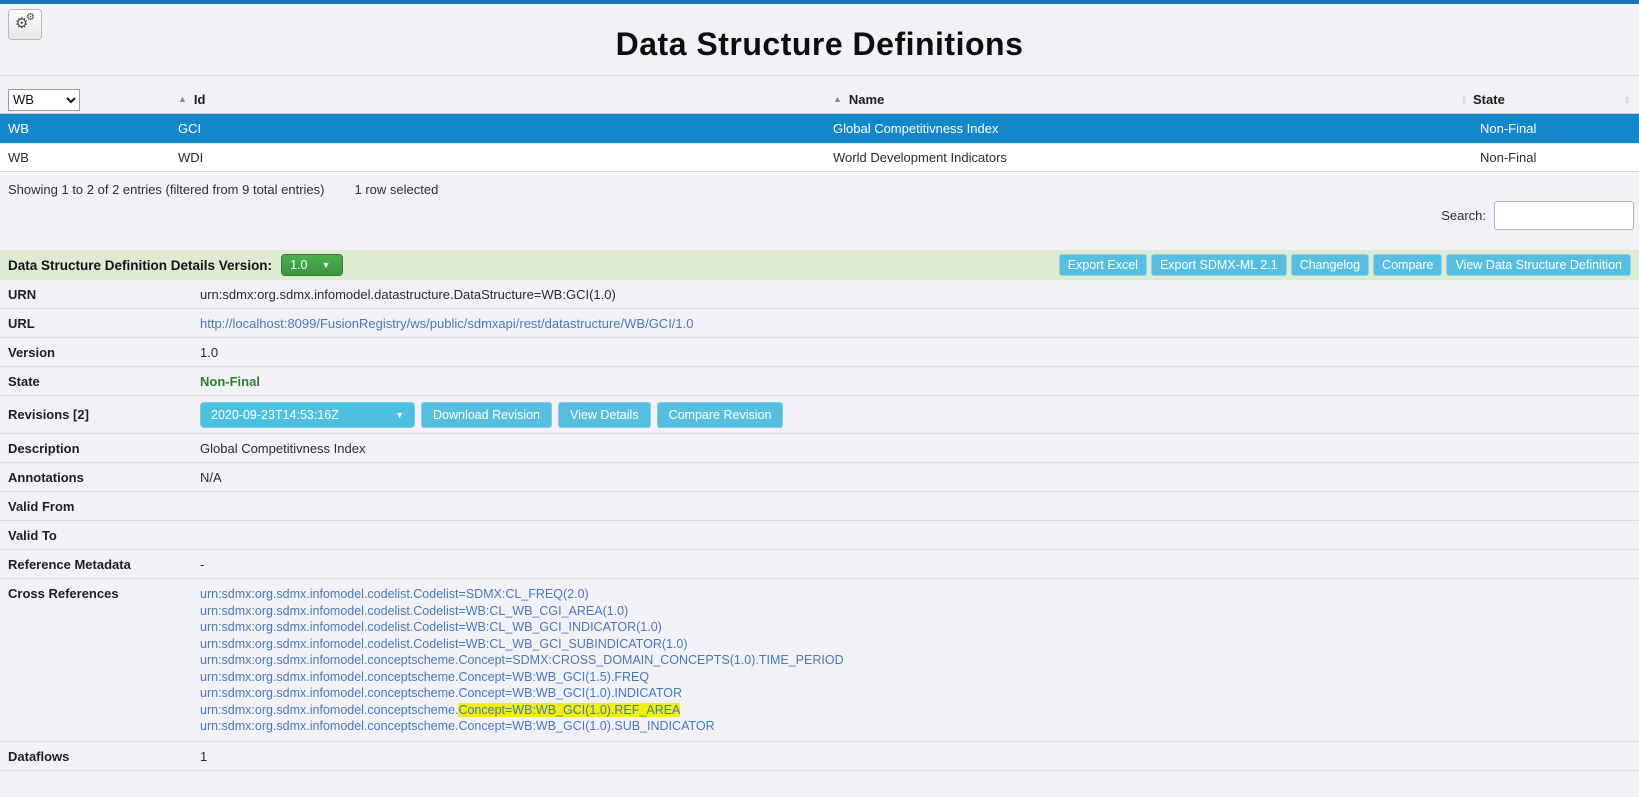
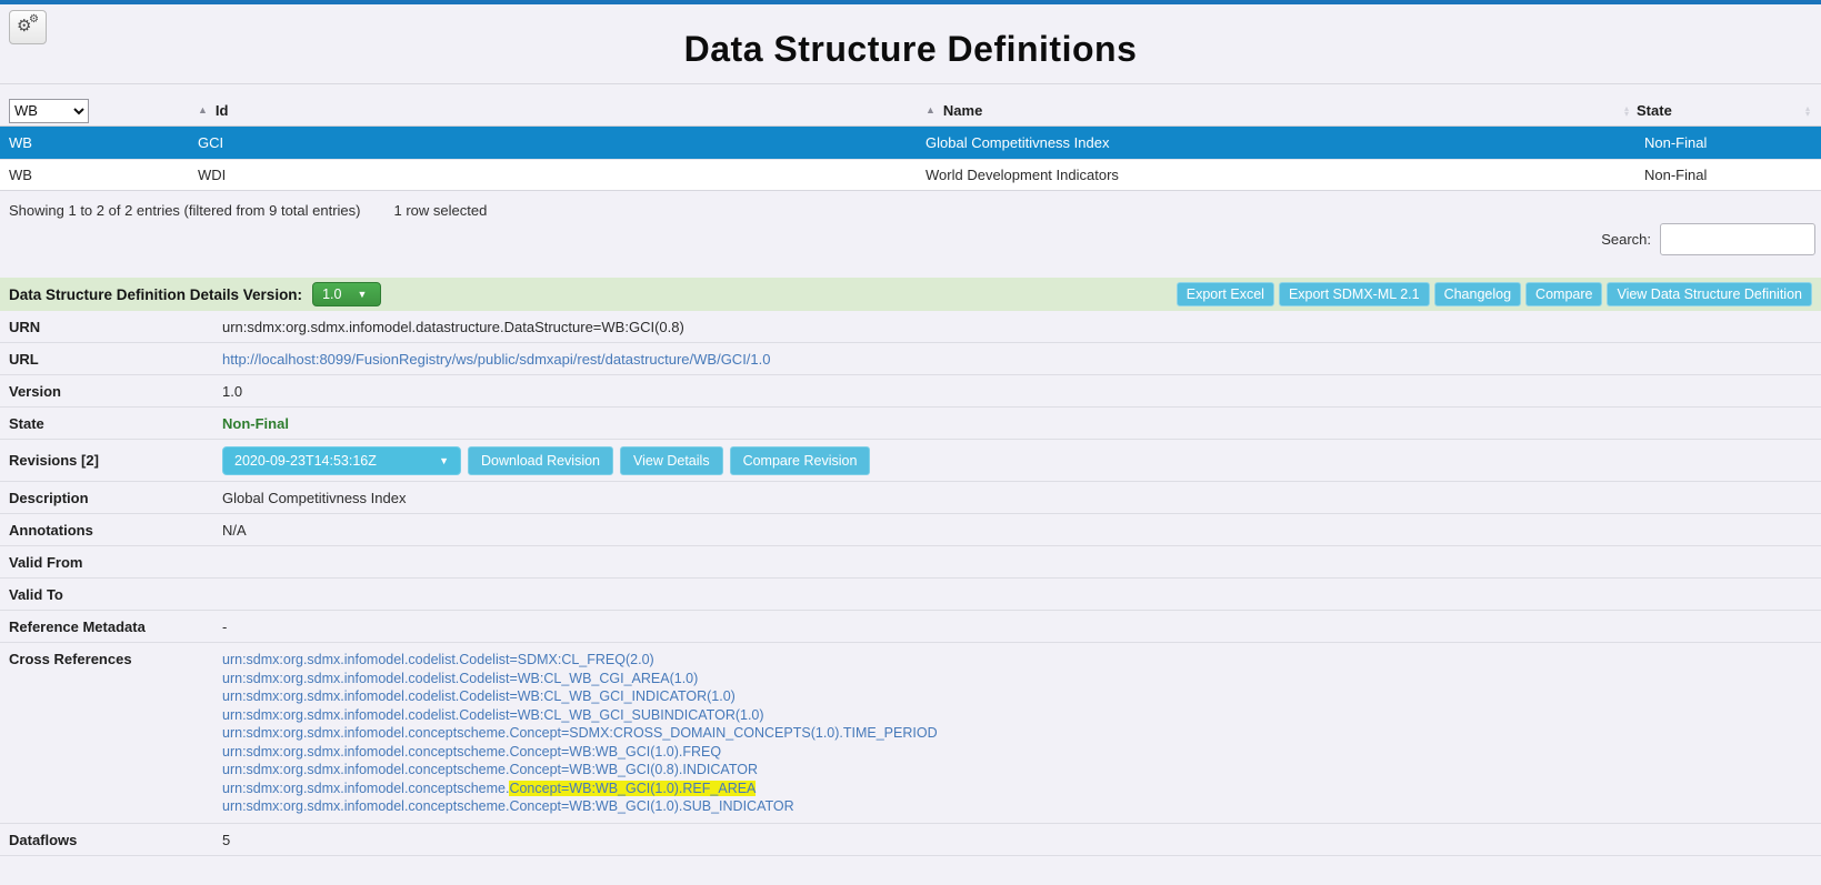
  ⚙
  ⚙
  Data Structure Definitions
  WB
  ▲
  Id
  ▲
  Name
  ▴
  ▾
  State
  ▴
  ▾
  WB
  GCI
  Global Competitivness Index
  Non-Final
  WB
  WDI
  World Development Indicators
  Non-Final
  Showing 1 to 2 of 2 entries (filtered from 9 total entries)
  1 row selected
  Search:
  Data Structure Definition Details Version:
  1.0
  ▼
  Export Excel
  Export SDMX-ML 2.1
  Changelog
  Compare
  View Data Structure Definition
  URN
- urn:sdmx:org.sdmx.infomodel.datastructure.DataStructure=WB:GCI(1.0)
+ urn:sdmx:org.sdmx.infomodel.datastructure.DataStructure=WB:GCI(0.8)
  URL
  http://localhost:8099/FusionRegistry/ws/public/sdmxapi/rest/datastructure/WB/GCI/1.0
  Version
  1.0
  State
  Non-Final
  Revisions [2]
  2020-09-23T14:53:16Z
  ▼
  Download Revision
  View Details
  Compare Revision
  Description
  Global Competitivness Index
  Annotations
  N/A
  Valid From
  Valid To
  Reference Metadata
  -
  Cross References
  urn:sdmx:org.sdmx.infomodel.codelist.Codelist=SDMX:CL_FREQ(2.0)
  urn:sdmx:org.sdmx.infomodel.codelist.Codelist=WB:CL_WB_CGI_AREA(1.0)
  urn:sdmx:org.sdmx.infomodel.codelist.Codelist=WB:CL_WB_GCI_INDICATOR(1.0)
  urn:sdmx:org.sdmx.infomodel.codelist.Codelist=WB:CL_WB_GCI_SUBINDICATOR(1.0)
  urn:sdmx:org.sdmx.infomodel.conceptscheme.Concept=SDMX:CROSS_DOMAIN_CONCEPTS(1.0).TIME_PERIOD
- urn:sdmx:org.sdmx.infomodel.conceptscheme.Concept=WB:WB_GCI(1.5).FREQ
+ urn:sdmx:org.sdmx.infomodel.conceptscheme.Concept=WB:WB_GCI(1.0).FREQ
- urn:sdmx:org.sdmx.infomodel.conceptscheme.Concept=WB:WB_GCI(1.0).INDICATOR
+ urn:sdmx:org.sdmx.infomodel.conceptscheme.Concept=WB:WB_GCI(0.8).INDICATOR
  urn:sdmx:org.sdmx.infomodel.conceptscheme.Concept=WB:WB_GCI(1.0).REF_AREA
  urn:sdmx:org.sdmx.infomodel.conceptscheme.Concept=WB:WB_GCI(1.0).SUB_INDICATOR
  Dataflows
- 1
+ 5
